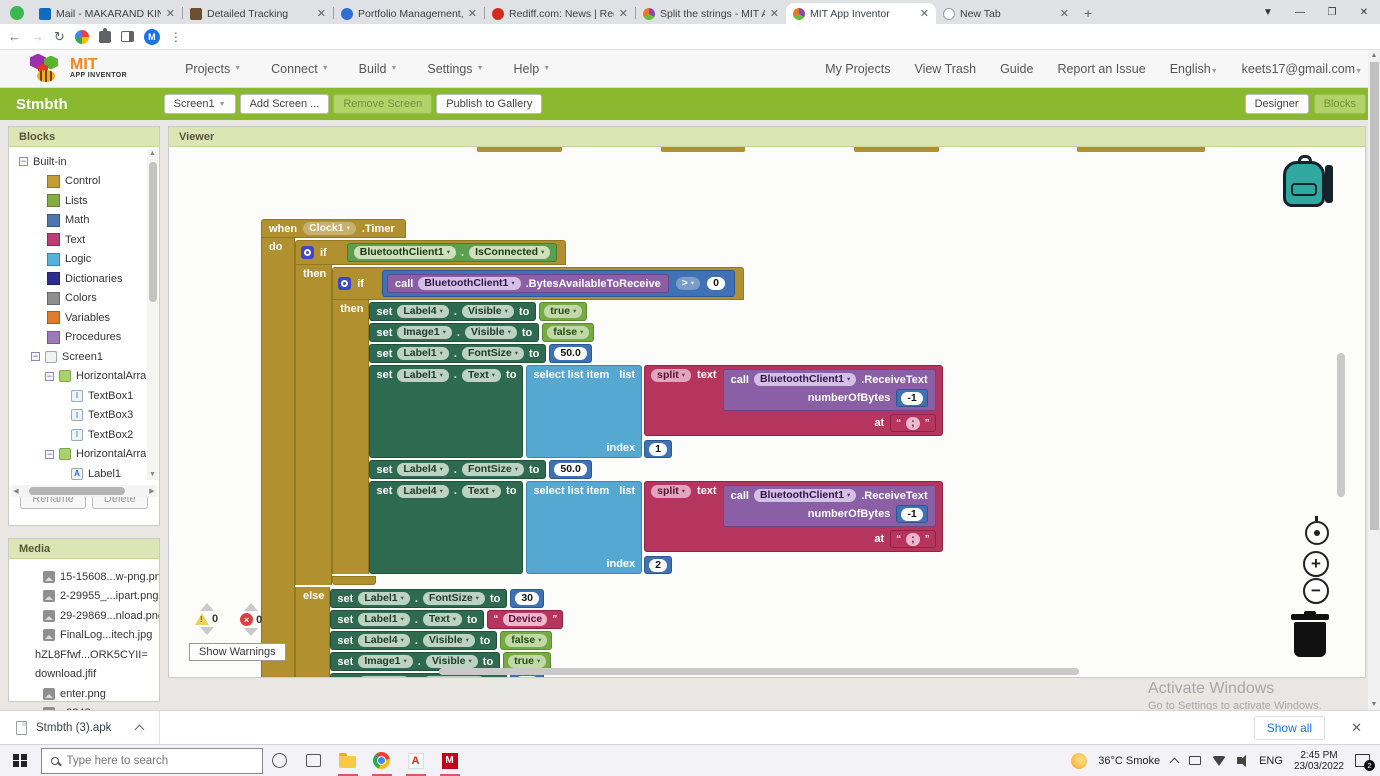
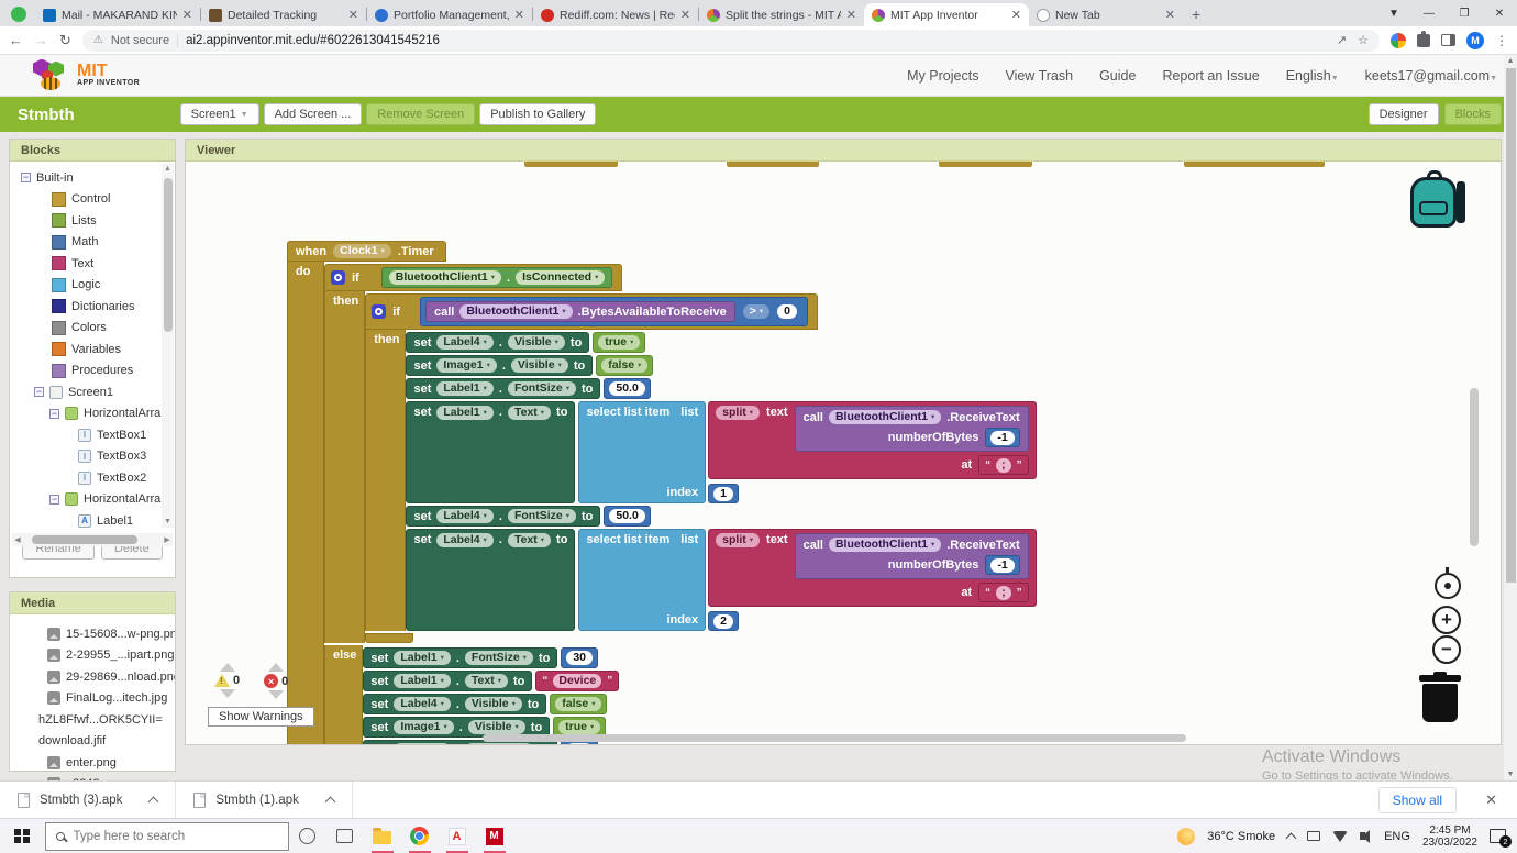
  Mail - MAKARAND KIN
  ✕
  Detailed Tracking
  ✕
  Portfolio Management,
  ✕
  ✕
  Split the strings - MIT
  ✕
  MIT App Inventor
  ✕
  New Tab
  ✕
  +
  ▼
  —
  ❐
  ✕
  ←
  →
  ↻
+ ⚠
+ Not secure
+ ai2.appinventor.mit.edu/#6022613041545216
+ ↗
+ ☆
  M
  ⋮
  MIT
- Projects
- Connect
- Build
- Settings
- Help
  My Projects
  View Trash
  Guide
  Report an Issue
  English
  keets17@gmail.com
  Stmbth
  Screen1
  Add Screen ...
  Remove Screen
  Publish to Gallery
  Designer
  Blocks
  Blocks
  Built-in
  Control
  Lists
  Math
  Text
  Logic
  Dictionaries
  Colors
  Variables
  Procedures
  Screen1
  HorizontalArra
  I
  TextBox1
  I
  TextBox3
  I
  TextBox2
  HorizontalArra
  A
  Label1
  Rename
  Delete
  Media
  15-15608...w-png.pn
  2-29955_...ipart.png
  29-29869...nload.pn
  FinalLog...itech.jpg
  hZL8Ffwf...ORK5CYII=
  download.jfif
  enter.png
  Viewer
  when
  Clock1
  .Timer
  do
  if
  BluetoothClient1
  .
  IsConnected
  then
  if
  call
  BluetoothClient1
  .BytesAvailableToReceive
  >
  0
  then
  set
  Label4
  .
  Visible
  to
  true
  set
  Image1
  .
  Visible
  to
  false
  set
  Label1
  .
  FontSize
  to
  50.0
  set
  Label1
  .
  Text
  to
  select list item
  list
  index
  split
  text
  call
  BluetoothClient1
  .ReceiveText
  numberOfBytes
  -1
  at
  “
  ;
  ”
  1
  set
  Label4
  .
  FontSize
  to
  50.0
  set
  Label4
  .
  Text
  to
  select list item
  list
  index
  split
  text
  call
  BluetoothClient1
  .ReceiveText
  numberOfBytes
  -1
  at
  “
  ;
  ”
  2
  else
  set
  Label1
  .
  FontSize
  to
  30
  set
  Label1
  .
  Text
  to
  “
  Device
  ”
  set
  Label4
  .
  Visible
  to
  false
  set
  Image1
  .
  Visible
  to
  true
  0
  ×
  0
  Show Warnings
  +
  −
  Activate Windows
  Go to Settings to activate Windows.
  Stmbth (3).apk
+ Stmbth (1).apk
  Show all
  ✕
  Type here to search
  36°C Smoke
  ENG
  2:45 PM
  23/03/2022
  2
